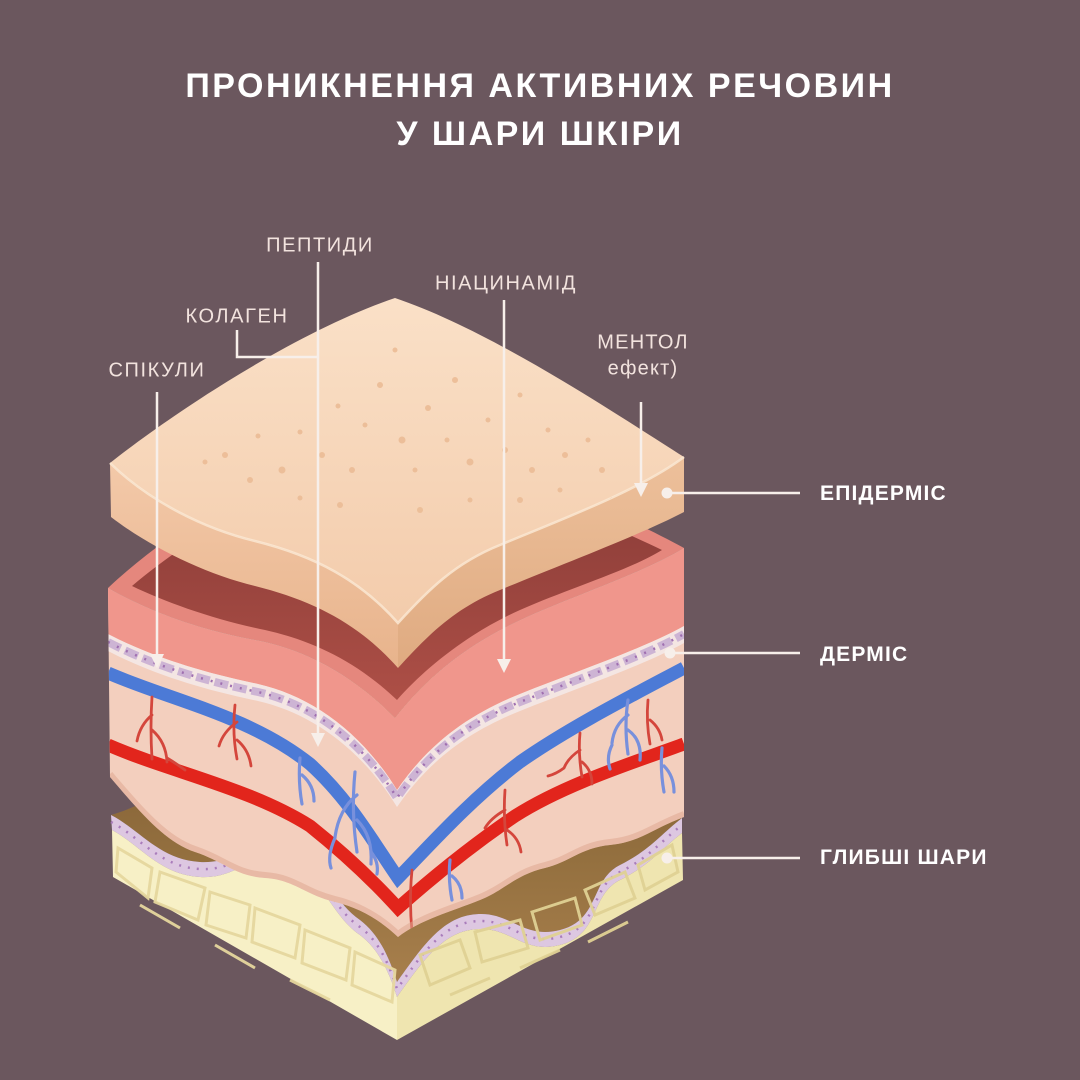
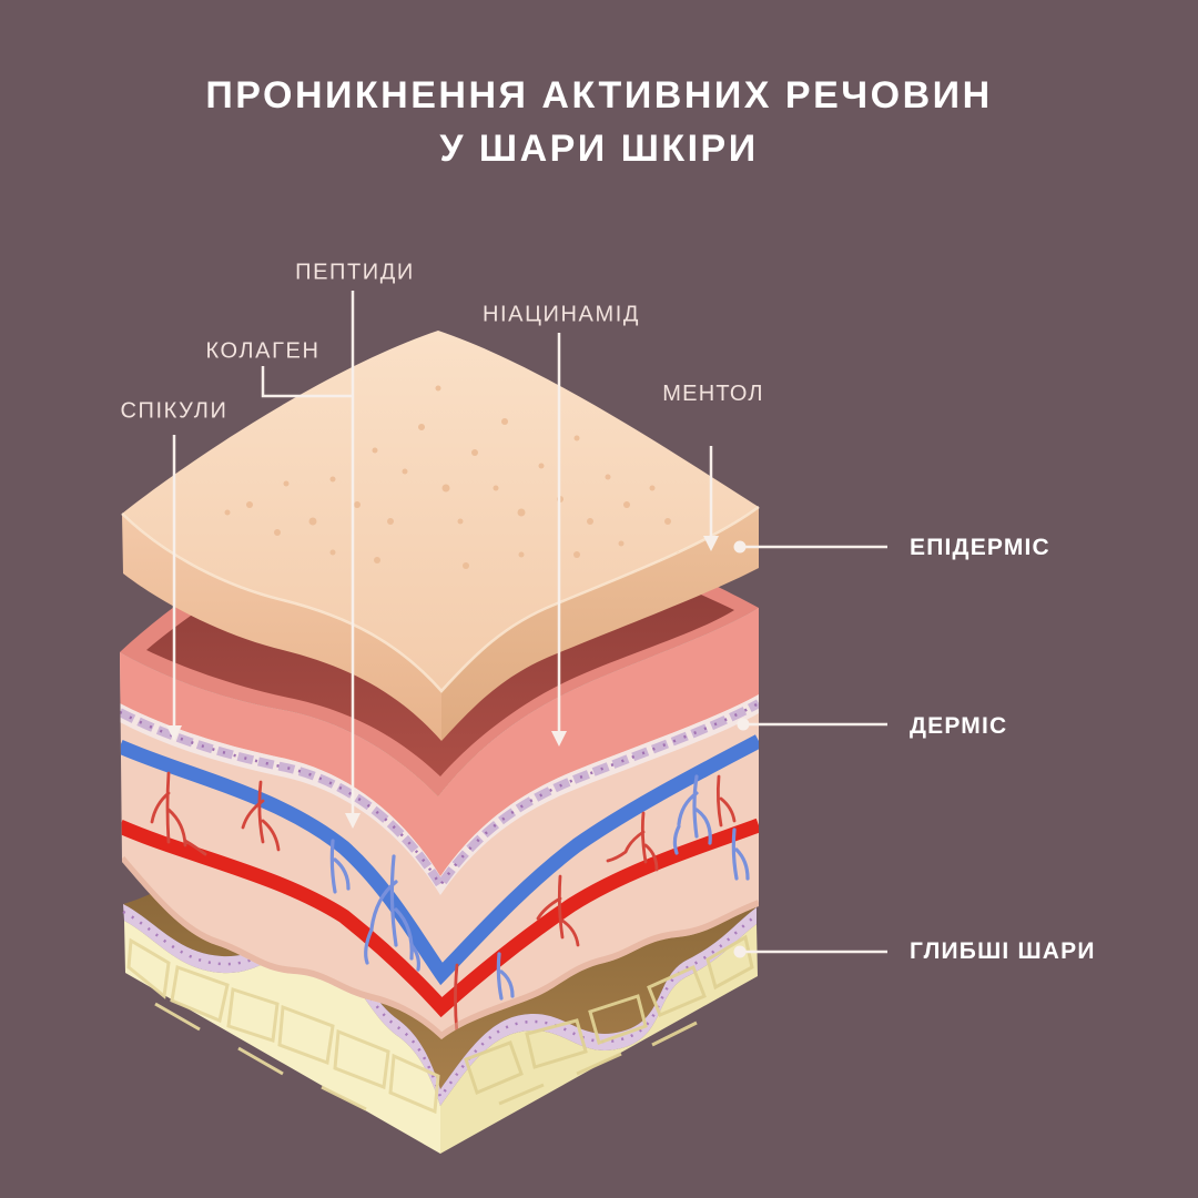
  ПРОНИКНЕННЯ АКТИВНИХ РЕЧОВИН
  У ШАРИ ШКІРИ
  ПЕПТИДИ
  КОЛАГЕН
  НІАЦИНАМІД
  СПІКУЛИ
  МЕНТОЛ
- ефект)
  ЕПІДЕРМІС
  ДЕРМІС
  ГЛИБШІ ШАРИ
